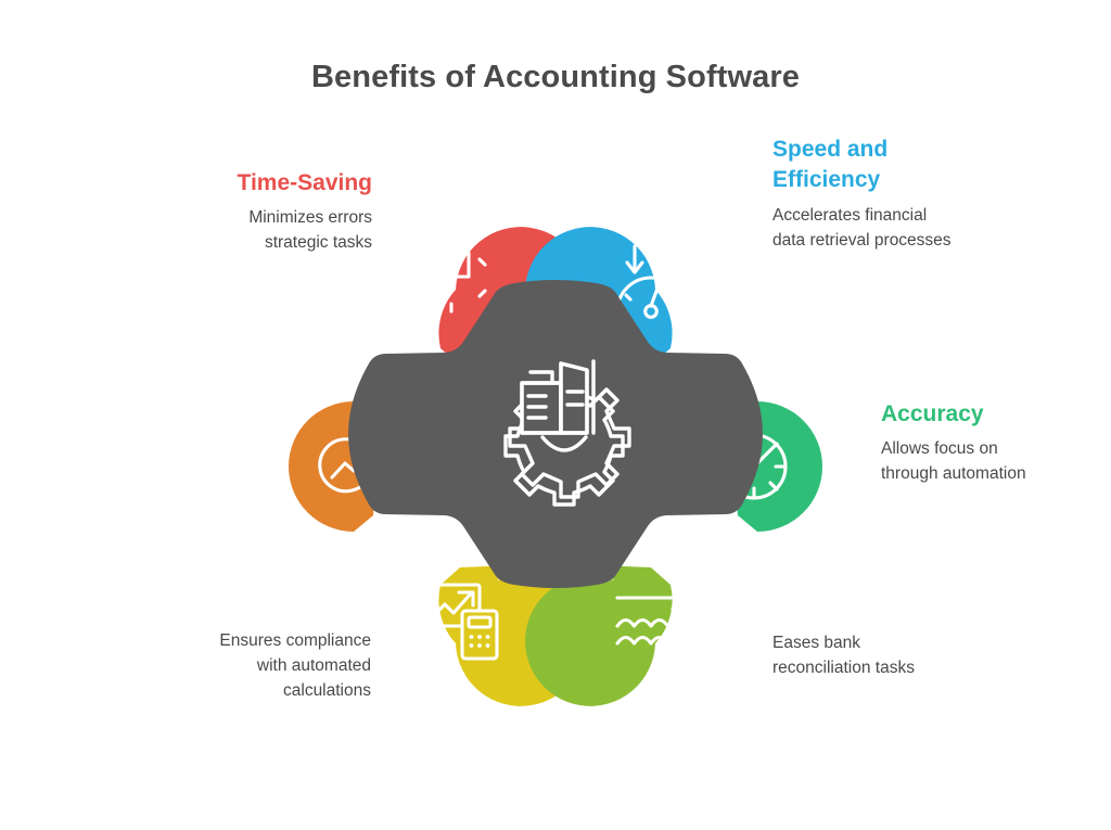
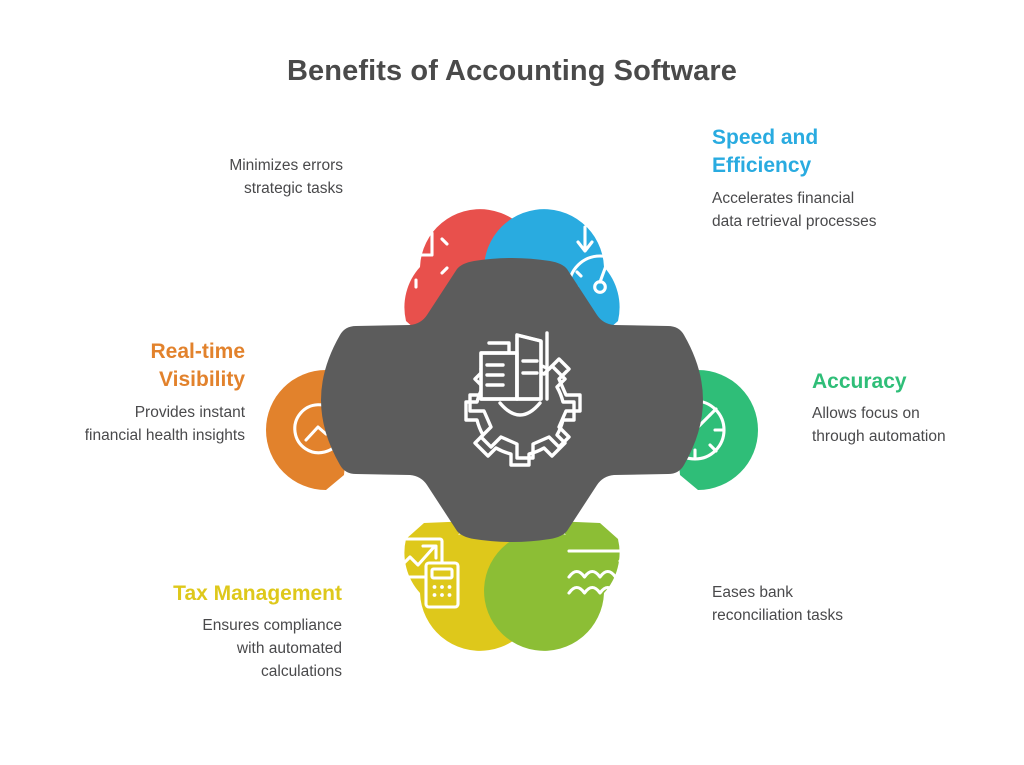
  Benefits of Accounting Software
- Time-Saving
  Minimizes errors
  strategic tasks
  Speed and
  Efficiency
  Accelerates financial
  data retrieval processes
+ Real-time
+ Visibility
+ Provides instant
+ financial health insights
  Accuracy
  Allows focus on
  through automation
+ Tax Management
  Ensures compliance
  with automated
  calculations
  Eases bank
  reconciliation tasks
